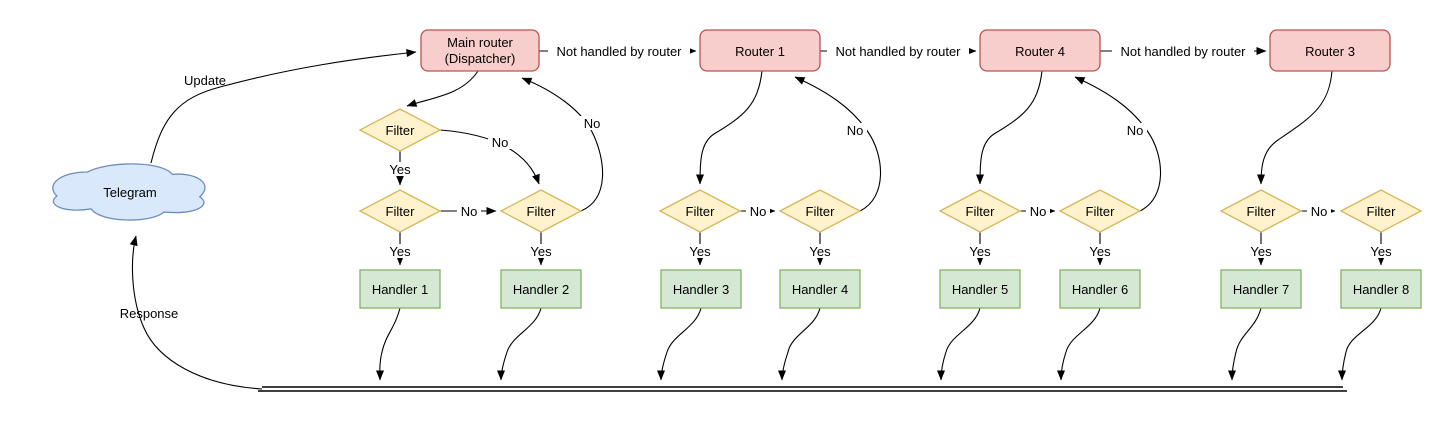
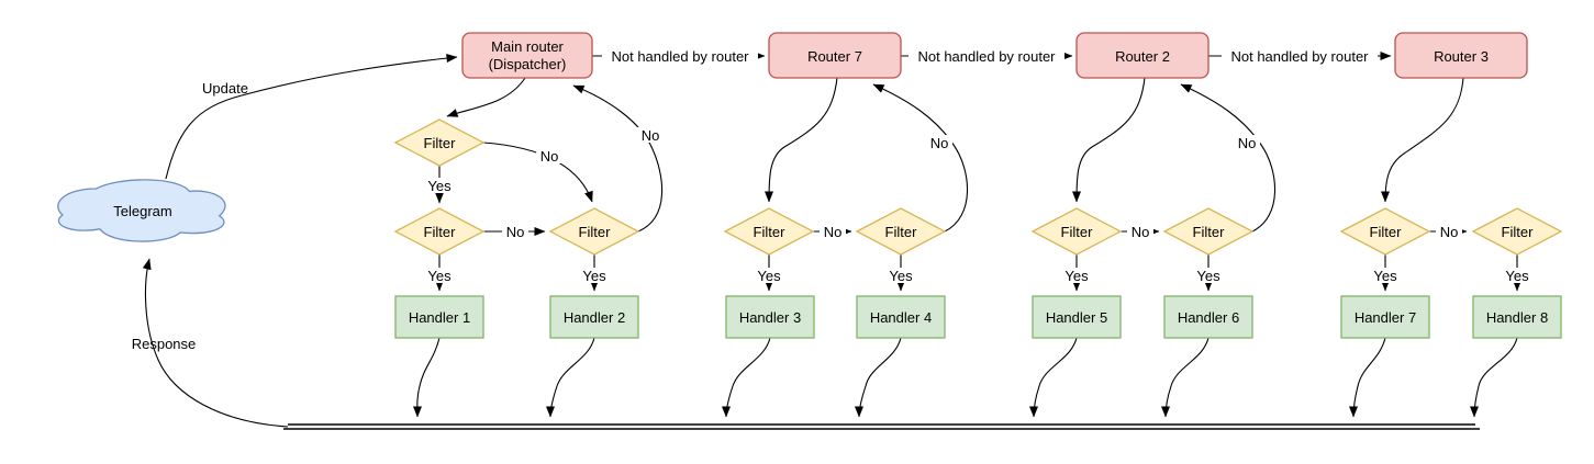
  Telegram
  Main router
  (Dispatcher)
- Router 1
+ Router 7
- Router 4
+ Router 2
  Router 3
  Filter
  Filter
  Filter
  Filter
  Filter
  Filter
  Filter
  Filter
  Filter
  Handler 1
  Handler 2
  Handler 3
  Handler 4
  Handler 5
  Handler 6
  Handler 7
  Handler 8
  Update
  Response
  Not handled by router
  Not handled by router
  Not handled by router
  Yes
  Yes
  Yes
  Yes
  Yes
  Yes
  Yes
  Yes
  Yes
  No
  No
  No
  No
  No
  No
  No
  No
